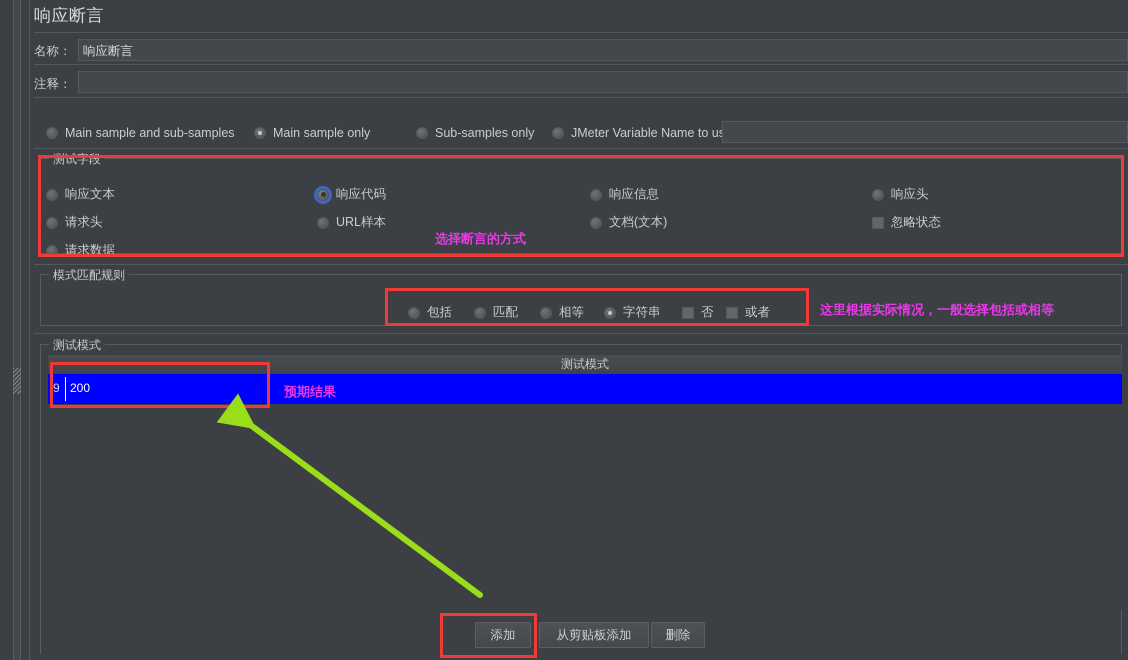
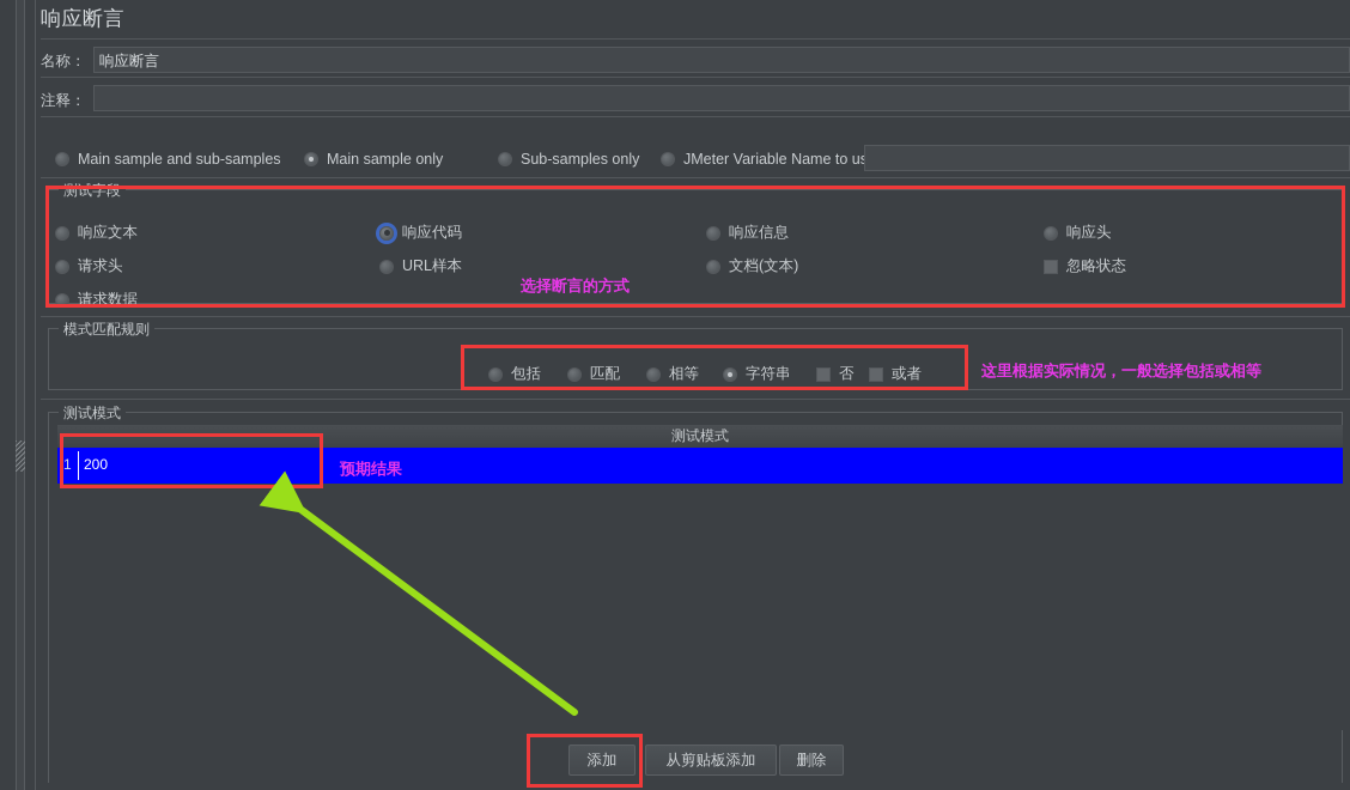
  响应断言
  名称：
  响应断言
  注释：
  Main sample and sub-samples
  Main sample only
  Sub-samples only
  JMeter Variable Name to u
  测试字段
  响应文本
  请求头
  请求数据
  响应代码
  URL样本
  响应信息
  文档(文本)
  响应头
  忽略状态
  选择断言的方式
  模式匹配规则
  包括
  匹配
  相等
  字符串
  否
  或者
  这里根据实际情况，一般选择包括或相等
  测试模式
  测试模式
- 9
+ 1
  200
  预期结果
  添加
  从剪贴板添加
  删除
